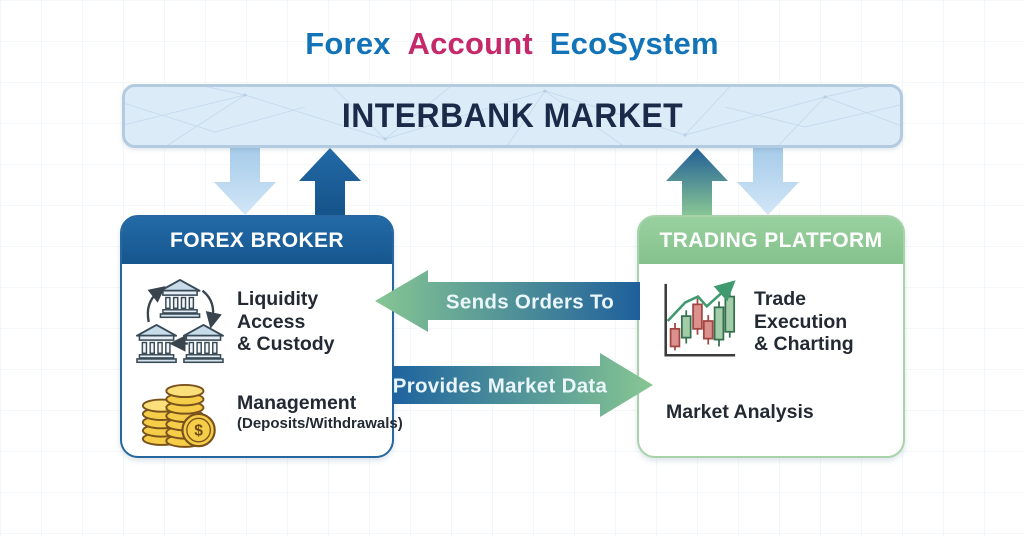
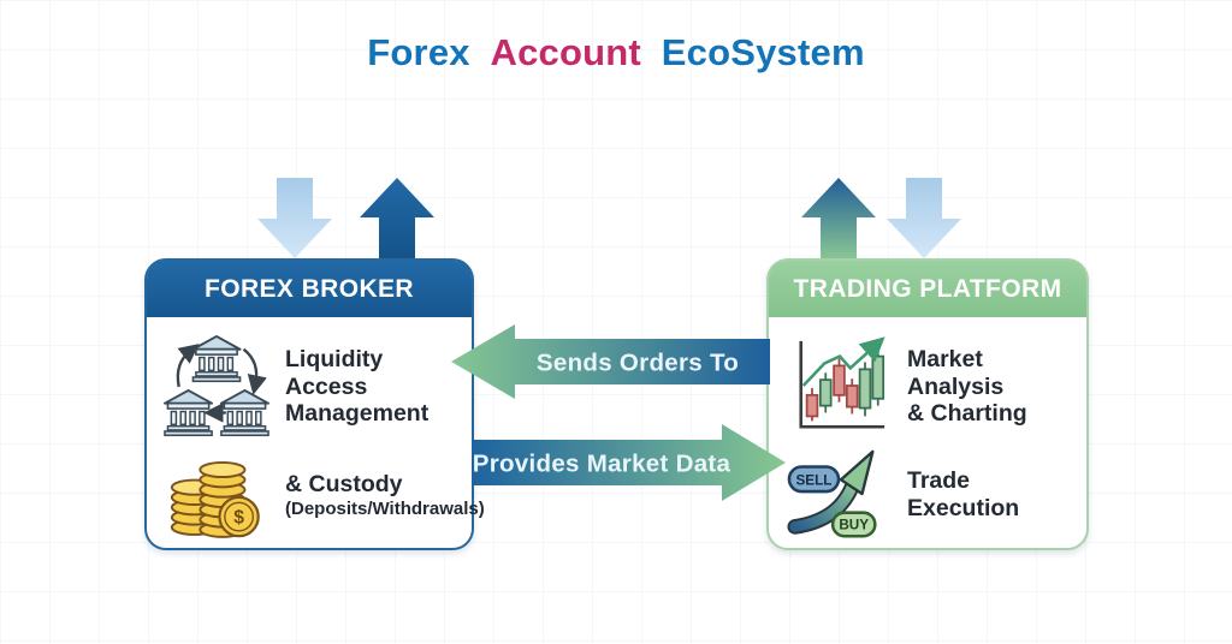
  Forex Account EcoSystem
- INTERBANK MARKET
  FOREX BROKER
  Liquidity Access
- & Custody
+ Management
  $
- Management
+ & Custody
  (Deposits/Withdrawals)
  TRADING PLATFORM
- Trade Execution
+ Market Analysis
  & Charting
+ SELL
+ BUY
- Market Analysis
+ Trade Execution
  Sends Orders To
  Provides Market Data
